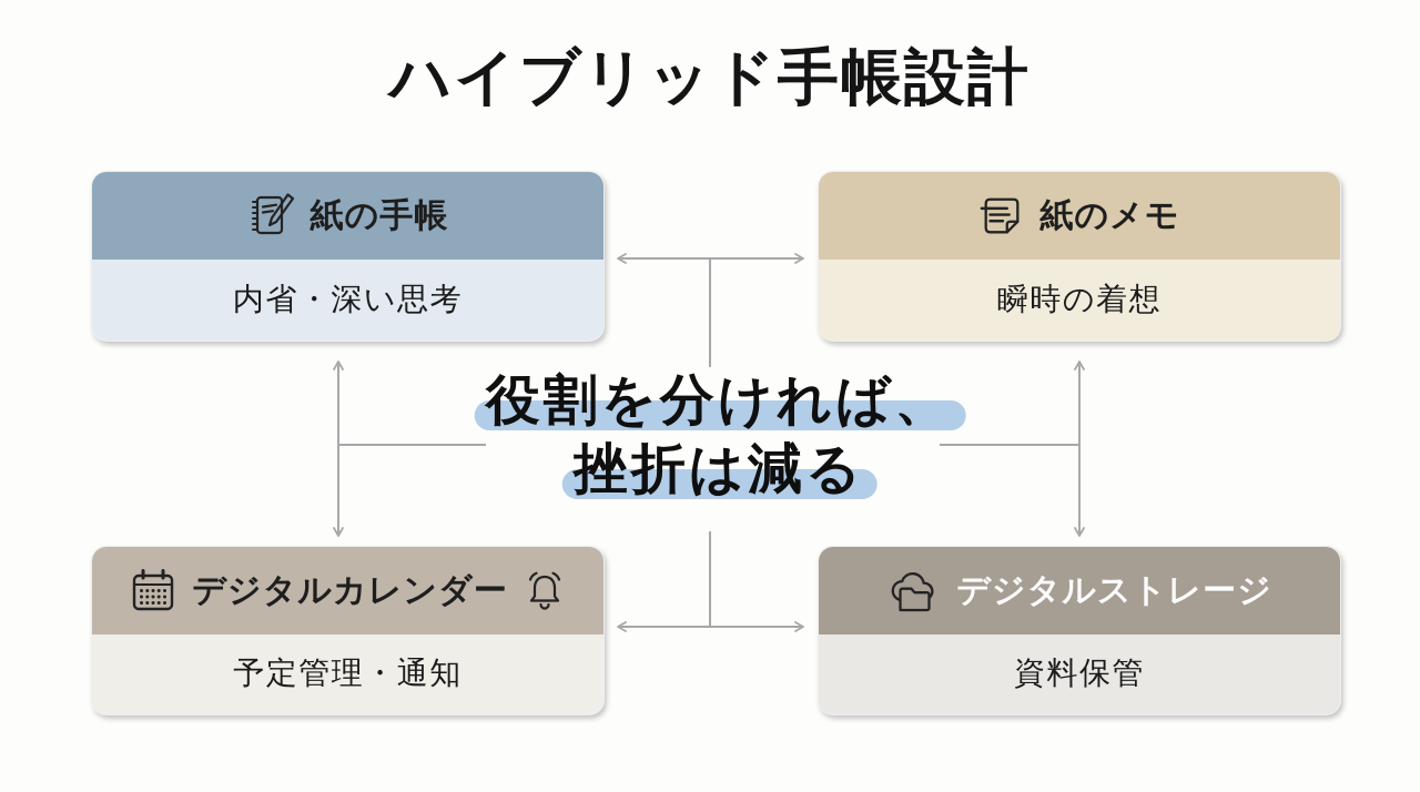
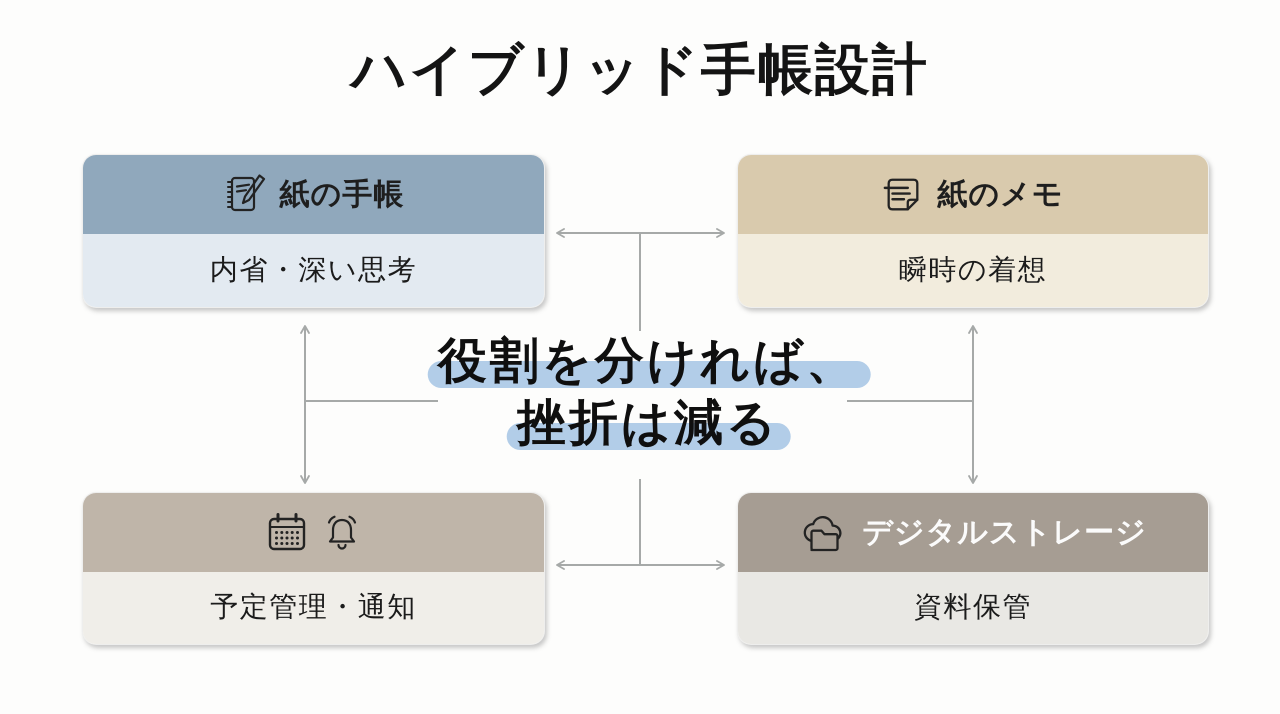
  ハイブリッド手帳設計
  紙の手帳
  内省・深い思考
  紙のメモ
  瞬時の着想
- デジタルカレンダー
  予定管理・通知
  デジタルストレージ
  資料保管
  役割を分ければ、
  挫折は減る
